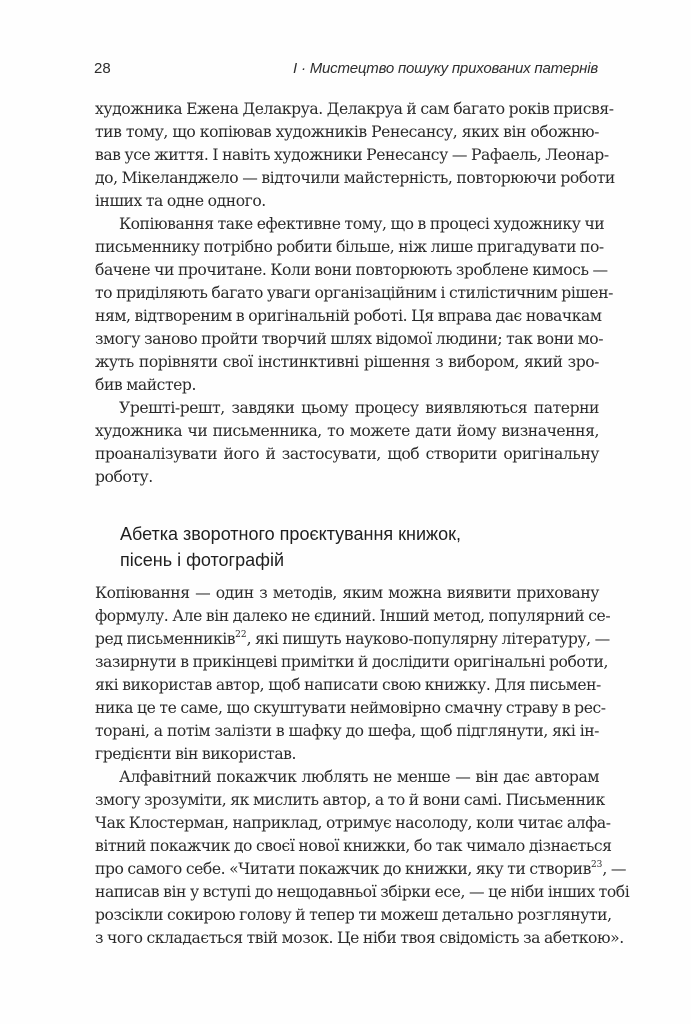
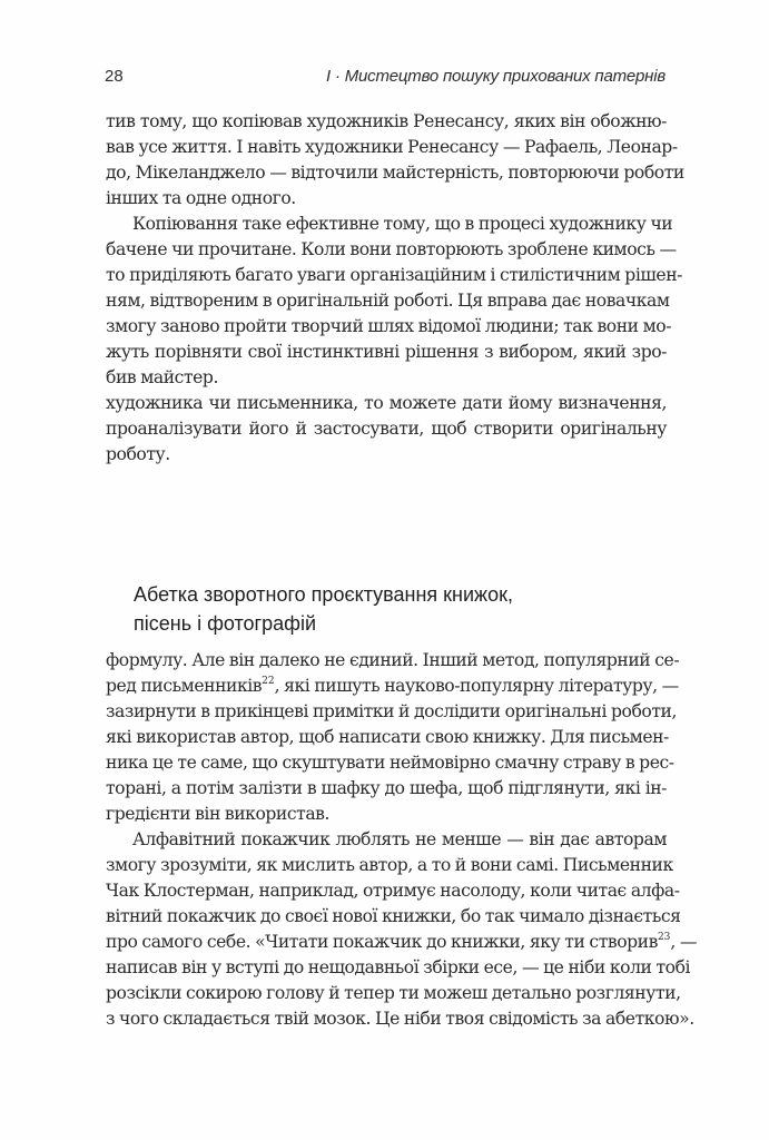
  28
  I · Мистецтво пошуку прихованих патернів
- художника Ежена Делакруа. Делакруа й сам багато років присвя-
  тив тому, що копіював художників Ренесансу, яких він обожню-
  вав усе життя. І навіть художники Ренесансу — Рафаель, Леонар-
  до, Мікеланджело — відточили майстерність, повторюючи роботи
  інших та одне одного.
  Копіювання таке ефективне тому, що в процесі художнику чи
- письменнику потрібно робити більше, ніж лише пригадувати по-
  бачене чи прочитане. Коли вони повторюють зроблене кимось —
  то приділяють багато уваги організаційним і стилістичним рішен-
  ням, відтвореним в оригінальній роботі. Ця вправа дає новачкам
  змогу заново пройти творчий шлях відомої людини; так вони мо-
  жуть порівняти свої інстинктивні рішення з вибором, який зро-
  бив майстер.
- Урешті-решт, завдяки цьому процесу виявляються патерни
  художника чи письменника, то можете дати йому визначення,
  проаналізувати його й застосувати, щоб створити оригінальну
  роботу.
  Абетка зворотного проєктування книжок,
  пісень і фотографій
- Копіювання — один з методів, яким можна виявити приховану
  формулу. Але він далеко не єдиний. Інший метод, популярний се-
  ред письменників22, які пишуть науково-популярну літературу, —
  зазирнути в прикінцеві примітки й дослідити оригінальні роботи,
  які використав автор, щоб написати свою книжку. Для письмен-
  ника це те саме, що скуштувати неймовірно смачну страву в рес-
  торані, а потім залізти в шафку до шефа, щоб підглянути, які ін-
  гредієнти він використав.
  Алфавітний покажчик люблять не менше — він дає авторам
  змогу зрозуміти, як мислить автор, а то й вони самі. Письменник
  Чак Клостерман, наприклад, отримує насолоду, коли читає алфа-
  вітний покажчик до своєї нової книжки, бо так чимало дізнається
  про самого себе. «Читати покажчик до книжки, яку ти створив23, —
- написав він у вступі до нещодавньої збірки есе, — це ніби інших тобі
+ написав він у вступі до нещодавньої збірки есе, — це ніби коли тобі
  розсікли сокирою голову й тепер ти можеш детально розглянути,
  з чого складається твій мозок. Це ніби твоя свідомість за абеткою».
